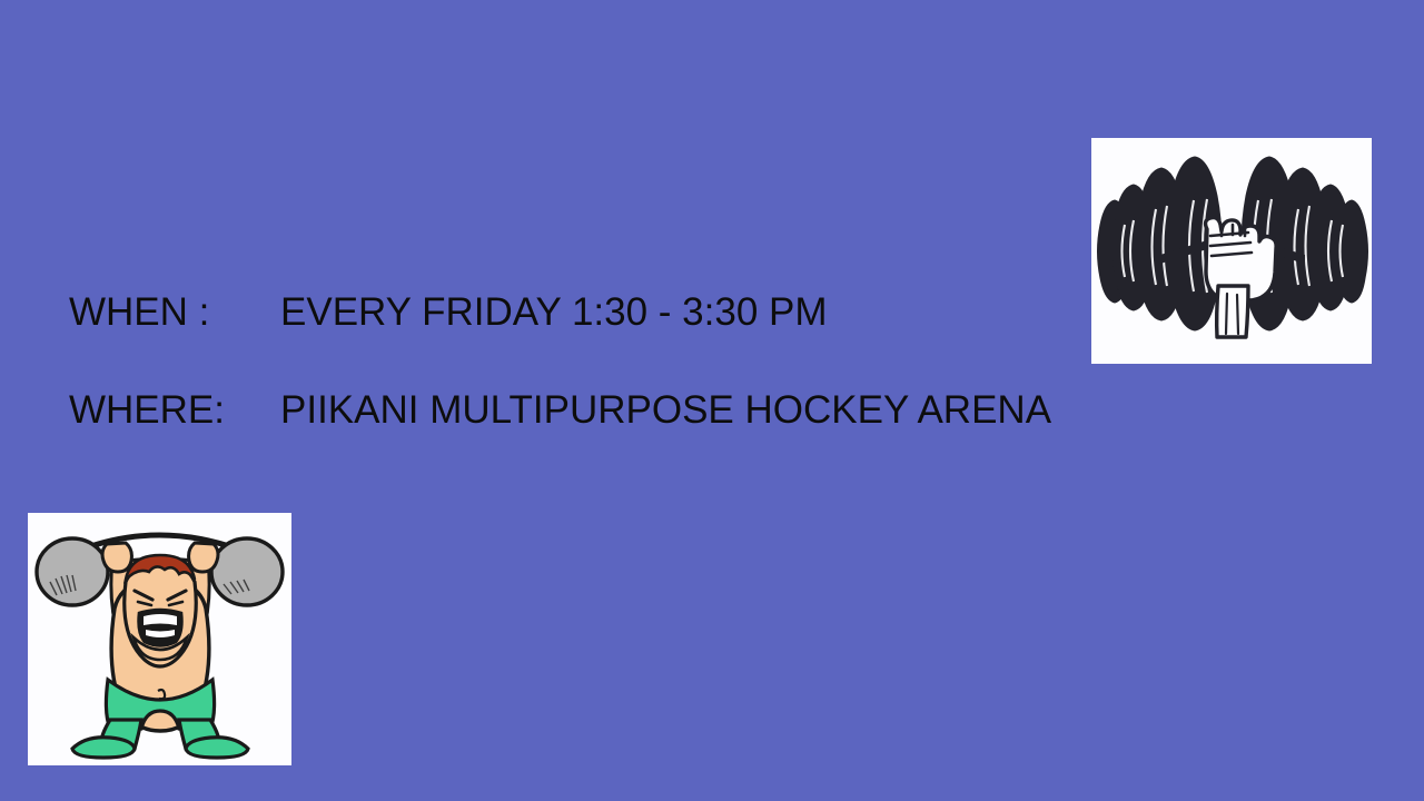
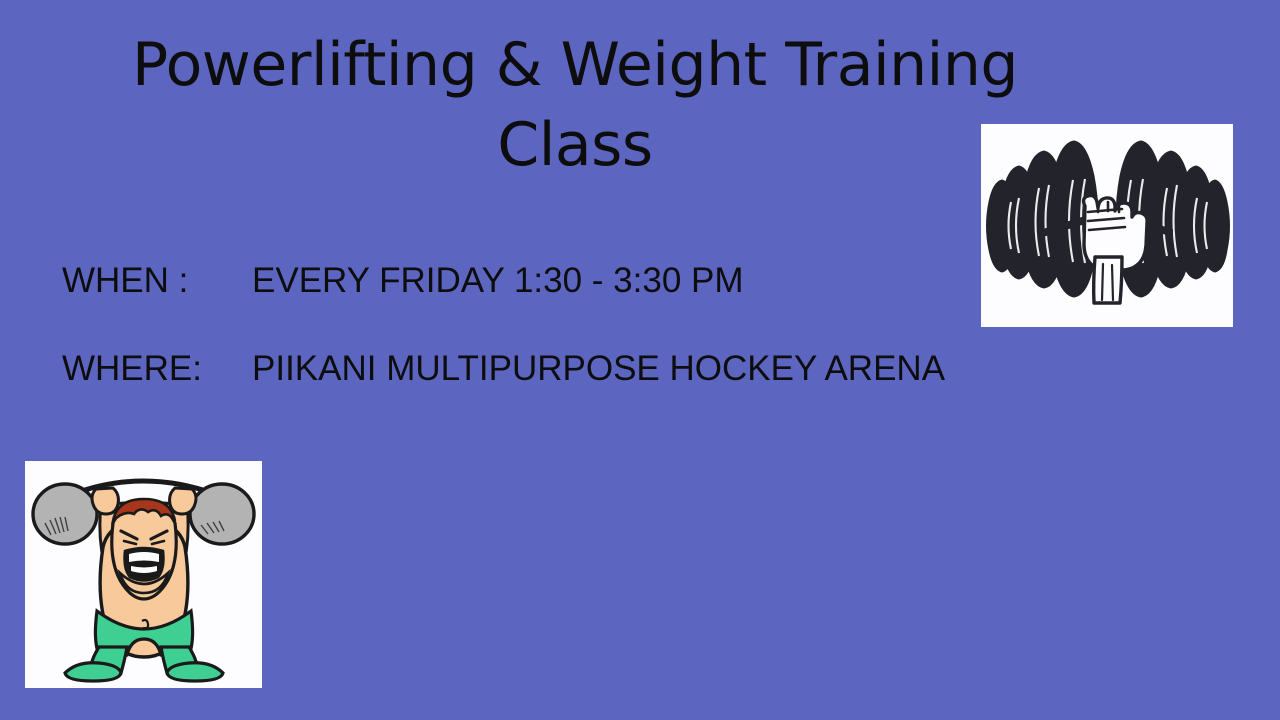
+ Powerlifting & Weight Training
+ Class
  WHEN : EVERY FRIDAY 1:30 - 3:30 PM
  WHERE: PIIKANI MULTIPURPOSE HOCKEY ARENA
